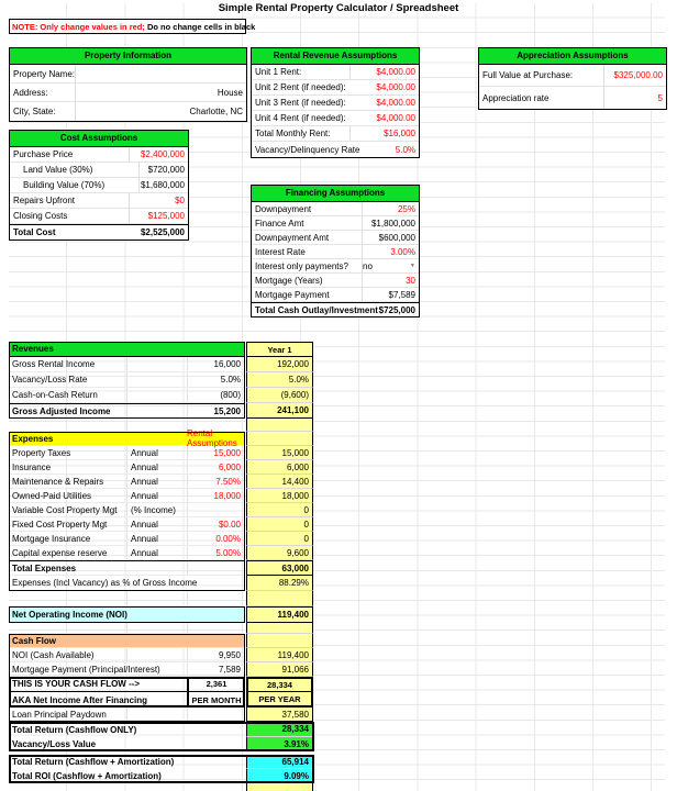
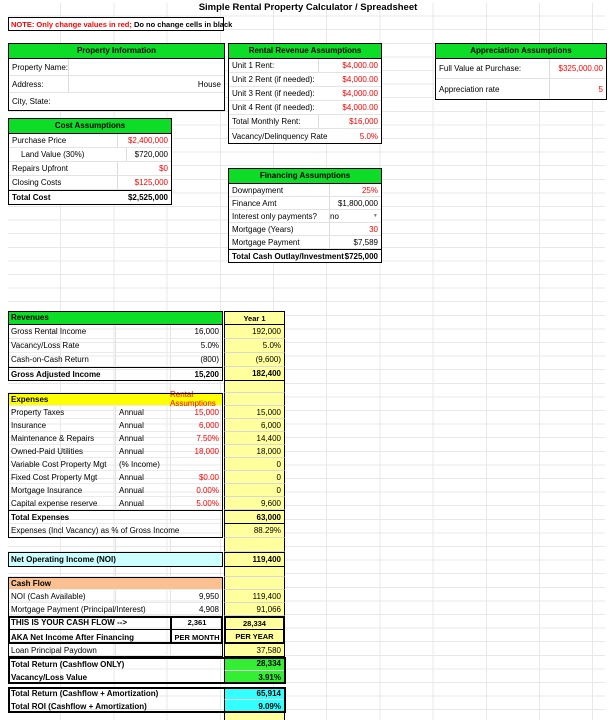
  Simple Rental Property Calculator / Spreadsheet
  NOTE: Only change values in red; Do no change cells in black
  Property Information
  Property Name:
  Address:
  House
  City, State:
- Charlotte, NC
  Rental Revenue Assumptions
  Unit 1 Rent:
  $4,000.00
  Unit 2 Rent (if needed):
  $4,000.00
  Unit 3 Rent (if needed):
  $4,000.00
  Unit 4 Rent (if needed):
  $4,000.00
  Total Monthly Rent:
  $16,000
  Vacancy/Delinquency Ra
  5.0%
  Appreciation Assumptions
  Full Value at Purchase:
  $325,000.00
  Appreciation rate
  5
  Cost Assumptions
  Purchase Price
  $2,400,000
  Land Value (30%)
  $720,000
- Building Value (70%)
- $1,680,000
  Repairs Upfront
  $0
  Closing Costs
  $125,000
  Total Cost
  $2,525,000
  Financing Assumptions
  Downpayment
  25%
  Finance Amt
  $1,800,000
- Downpayment Amt
- $600,000
- Interest Rate
- 3.00%
  Interest only payments?
  no
  Mortgage (Years)
  30
  Mortgage Payment
  $7,589
  Total Cash Outlay/Investment
  $725,000
  Revenues
  Year 1
  Gross Rental Income
  16,000
  192,000
  Vacancy/Loss Rate
  5.0%
  5.0%
  Cash-on-Cash Return
  (800)
  (9,600)
  Gross Adjusted Income
  15,200
- 241,100
+ 182,400
  Expenses
  Rental Assumptions
  Property Taxes
  Annual
  15,000
  15,000
  Insurance
  Annual
  6,000
  6,000
  Maintenance & Repairs
  Annual
  7.50%
  14,400
  Owned-Paid Utilities
  Annual
  18,000
  18,000
  Variable Cost Property Mgt
  (% Income)
  0
  Fixed Cost Property Mgt
  Annual
  $0.00
  0
  Mortgage Insurance
  Annual
  0.00%
  0
  Capital expense reserve
  Annual
  5.00%
  9,600
  Total Expenses
  63,000
  Expenses (Incl Vacancy) as % of Gross Income
  88.29%
  Net Operating Income (NOI)
  119,400
  Cash Flow
  NOI (Cash Available)
  9,950
  119,400
  Mortgage Payment (Principal
- 7,589
+ 4,908
  91,066
  THIS IS YOUR CASH FLOW -->
  2,361
  28,334
  AKA Net Income After Financing
  PER MONTH
  PER YEAR
  Loan Principal Paydown
  37,580
  Total Return (Cashflow ONLY)
  28,334
  Vacancy/Loss Value
  3.91%
  Total Return (Cashflow + Amortization)
  65,914
  Total ROI (Cashflow + Amortization)
  9.09%
